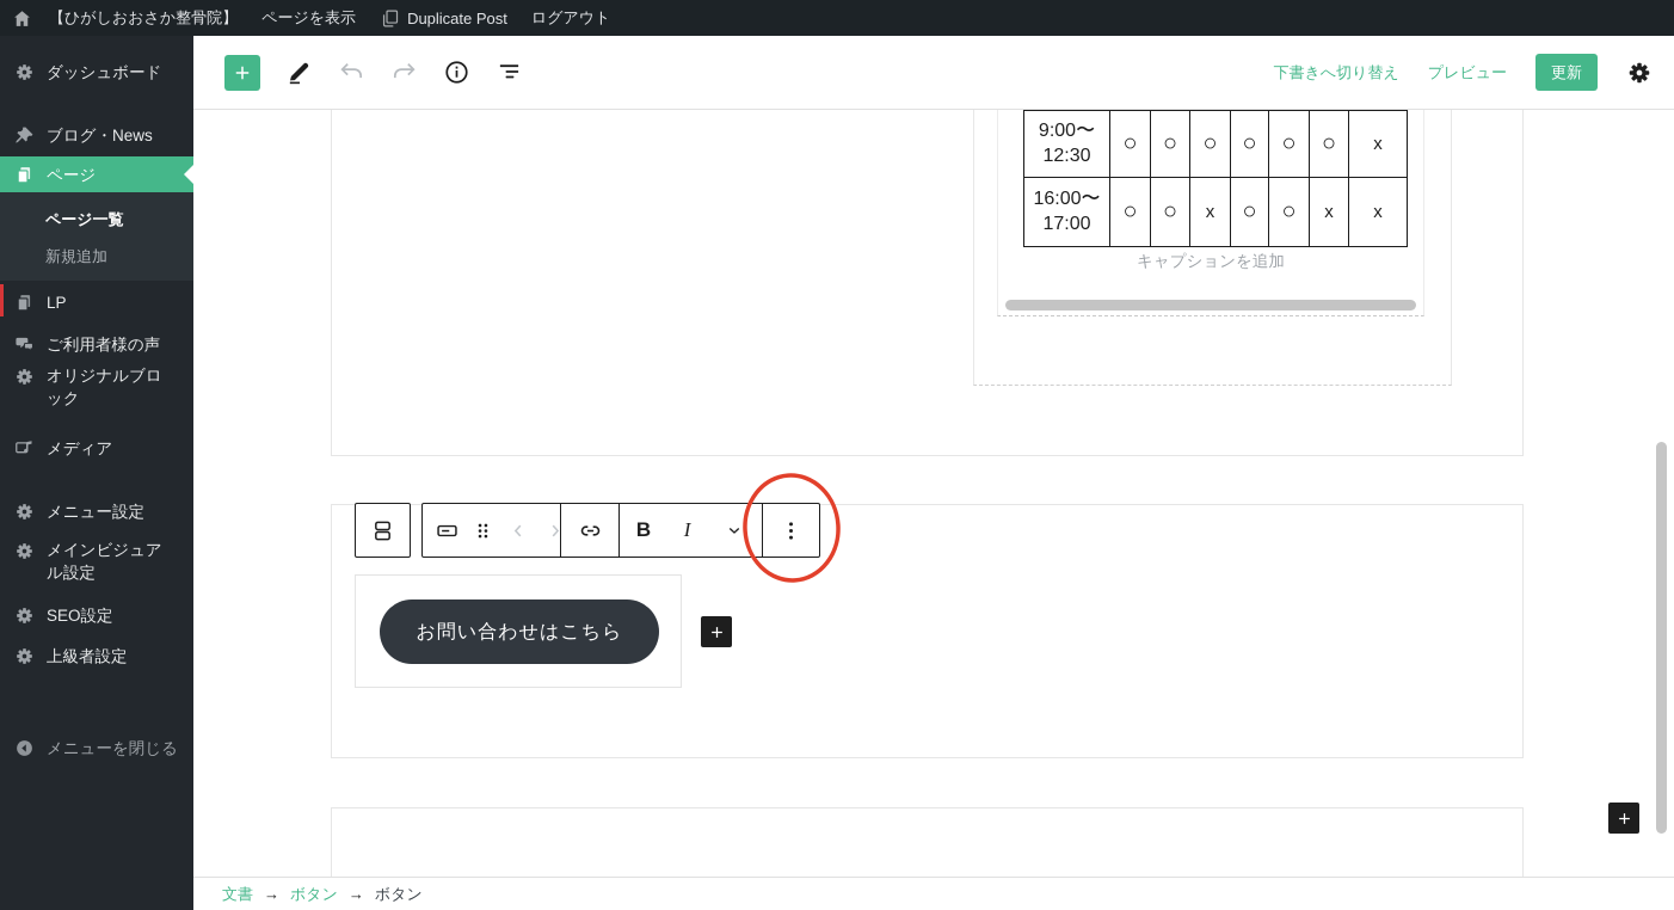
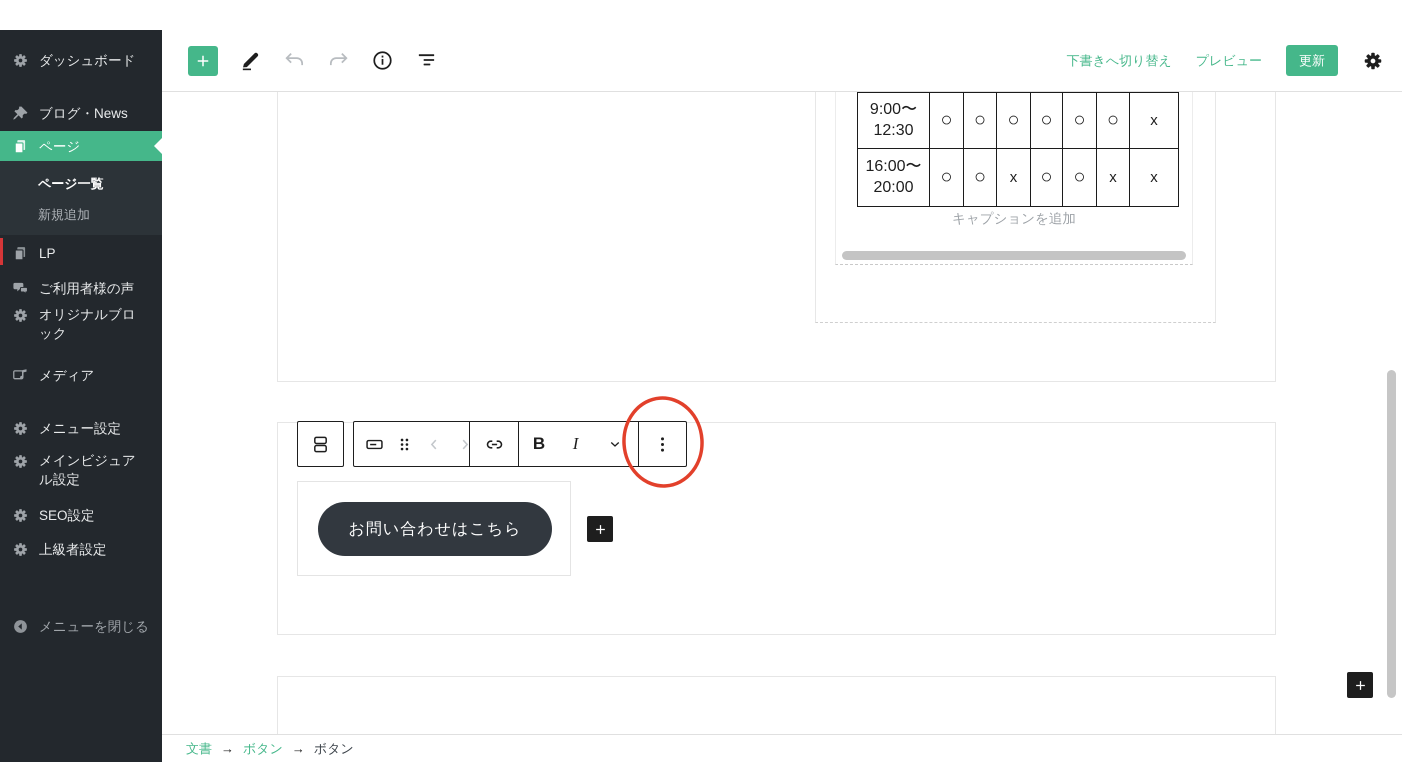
- 【ひがしおおさか整骨院】
- ページを表示
- Duplicate Post
- ログアウト
  ダッシュボード
  ブログ・News
  ページ
  ページ一覧
  新規追加
  LP
  ご利用者様の声
  オリジナルブロック
  メディア
  メニュー設定
  メインビジュアル設定
  SEO設定
  上級者設定
  メニューを閉じる
  下書きへ切り替え
  プレビュー
  更新
  9:00〜 12:30	○	○	○	○	○	○	x
- 16:00〜 17:00	○	○	x	○	○	x	x
+ 16:00〜 20:00	○	○	x	○	○	x	x
  キャプションを追加
  B
  I
  お問い合わせはこちら
  文書
  →
  ボタン
  →
  ボタン
